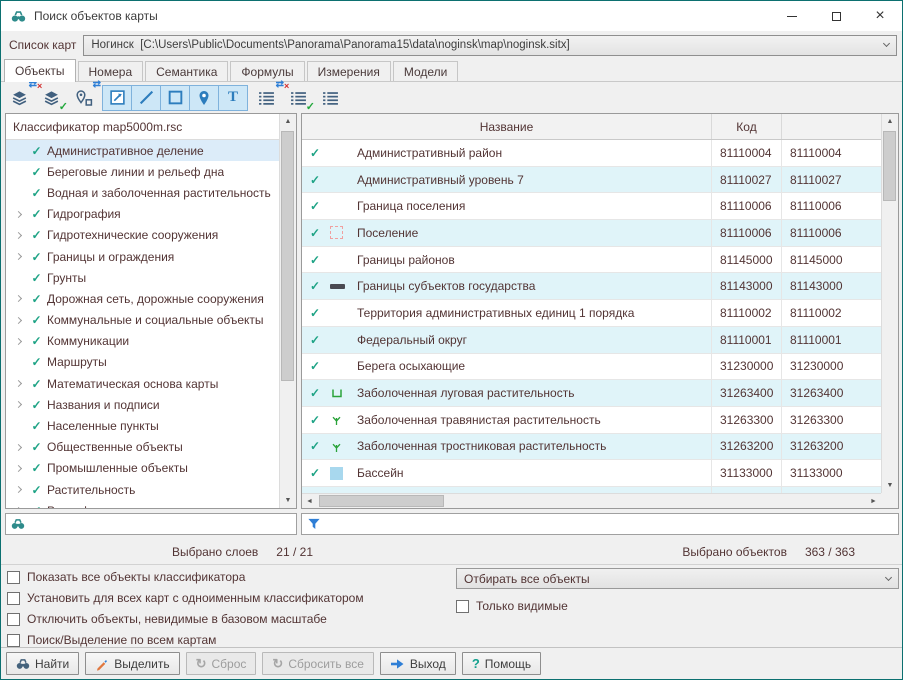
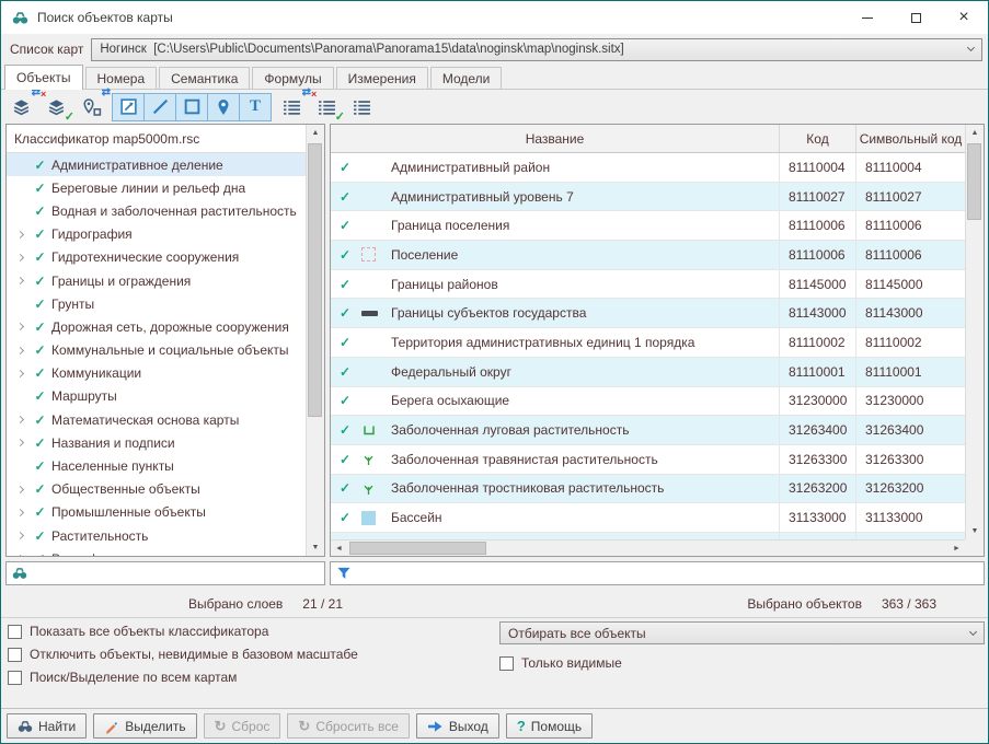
  Поиск объектов карты
  ×
  Список карт
  Ногинск [C:\Users\Public\Documents\Panorama\Panorama15\data\noginsk\map\noginsk.sitx]
  Объекты
  Номера
  Семантика
  Формулы
  Измерения
  Модели
  ⇄
  ×
  ✓
  ⇄
  T
  ⇄
  ×
  ✓
  Классификатор map5000m.rsc
  ✓
  Административное деление
  ✓
  Береговые линии и рельеф дна
  ✓
  Водная и заболоченная растительность
  ✓
  Гидрография
  ✓
  Гидротехнические сооружения
  ✓
  Границы и ограждения
  ✓
  Грунты
  ✓
  Дорожная сеть, дорожные сооружения
  ✓
  Коммунальные и социальные объекты
  ✓
  Коммуникации
  ✓
  Маршруты
  ✓
  Математическая основа карты
  ✓
  Названия и подписи
  ✓
  Населенные пункты
  ✓
  Общественные объекты
  ✓
  Промышленные объекты
  ✓
  Растительность
  Название
  Код
+ Символьный код
  ✓
  Административный район
  81110004
  81110004
  ✓
  Административный уровень 7
  81110027
  81110027
  ✓
  Граница поселения
  81110006
  81110006
  ✓
  Поселение
  81110006
  81110006
  ✓
  Границы районов
  81145000
  81145000
  ✓
  Границы субъектов государства
  81143000
  81143000
  ✓
  Территория административных единиц 1 порядка
  81110002
  81110002
  ✓
  Федеральный округ
  81110001
  81110001
  ✓
  Берега осыхающие
  31230000
  31230000
  ✓
  Заболоченная луговая растительность
  31263400
  31263400
  ✓
  Заболоченная травянистая растительность
  31263300
  31263300
  ✓
  Заболоченная тростниковая растительность
  31263200
  31263200
  ✓
  Бассейн
  31133000
  31133000
  Выбрано слоев
  21 / 21
  Выбрано объектов
  363 / 363
  Показать все объекты классификатора
- Установить для всех карт с одноименным классификатором
  Отключить объекты, невидимые в базовом масштабе
  Поиск/Выделение по всем картам
  Отбирать все объекты
  Только видимые
  Найти
  Выделить
  ↻
  Сброс
  ↻
  Сбросить все
  Выход
  ?
  Помощь
